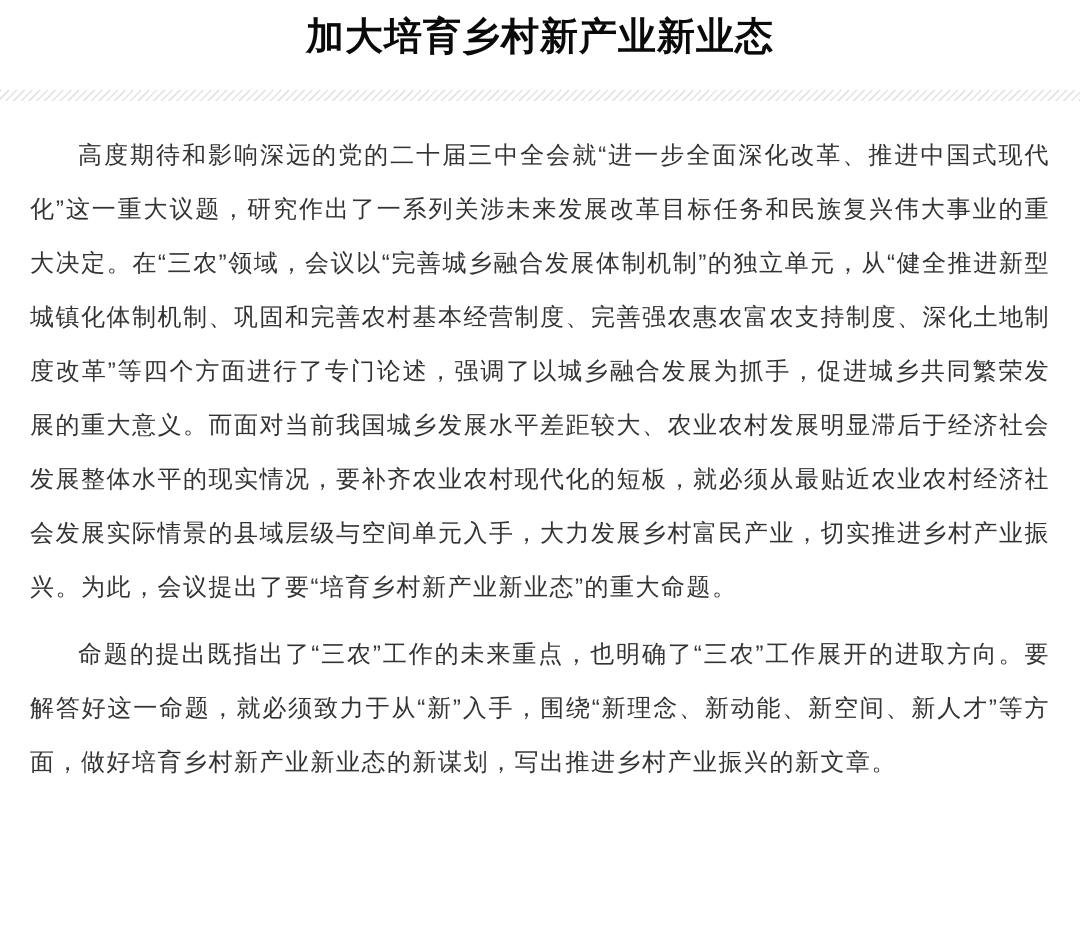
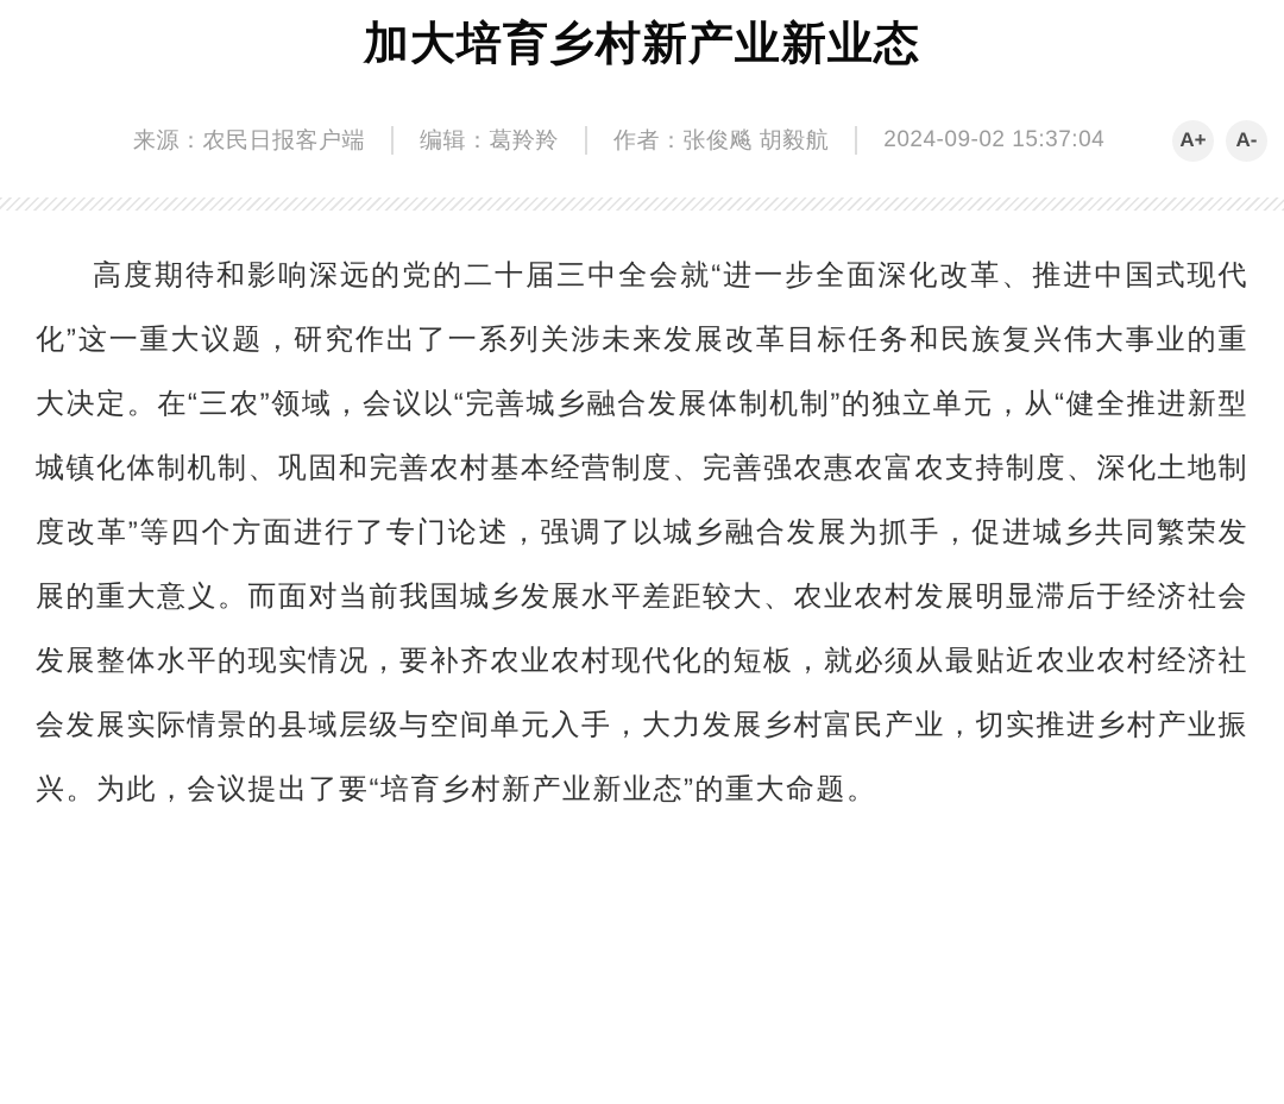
  加大培育乡村新产业新业态
+ 来源：农民日报客户端
+ 编辑：葛羚羚
+ 作者：张俊飚 胡毅航
+ 2024-09-02 15:37:04
+ A+
+ A-
  高度期待和影响深远的党的二十届三中全会就“进一步全面深化改革、推进中国式现代化”这一重大议题，研究作出了一系列关涉未来发展改革目标任务和民族复兴伟大事业的重大决定。在“三农”领域，会议以“完善城乡融合发展体制机制”的独立单元，从“健全推进新型城镇化体制机制、巩固和完善农村基本经营制度、完善强农惠农富农支持制度、深化土地制度改革”等四个方面进行了专门论述，强调了以城乡融合发展为抓手，促进城乡共同繁荣发展的重大意义。而面对当前我国城乡发展水平差距较大、农业农村发展明显滞后于经济社会发展整体水平的现实情况，要补齐农业农村现代化的短板，就必须从最贴近农业农村经济社会发展实际情景的县域层级与空间单元入手，大力发展乡村富民产业，切实推进乡村产业振兴。为此，会议提出了要“培育乡村新产业新业态”的重大命题。
- 命题的提出既指出了“三农”工作的未来重点，也明确了“三农”工作展开的进取方向。要解答好这一命题，就必须致力于从“新”入手，围绕“新理念、新动能、新空间、新人才”等方面，做好培育乡村新产业新业态的新谋划，写出推进乡村产业振兴的新文章。
